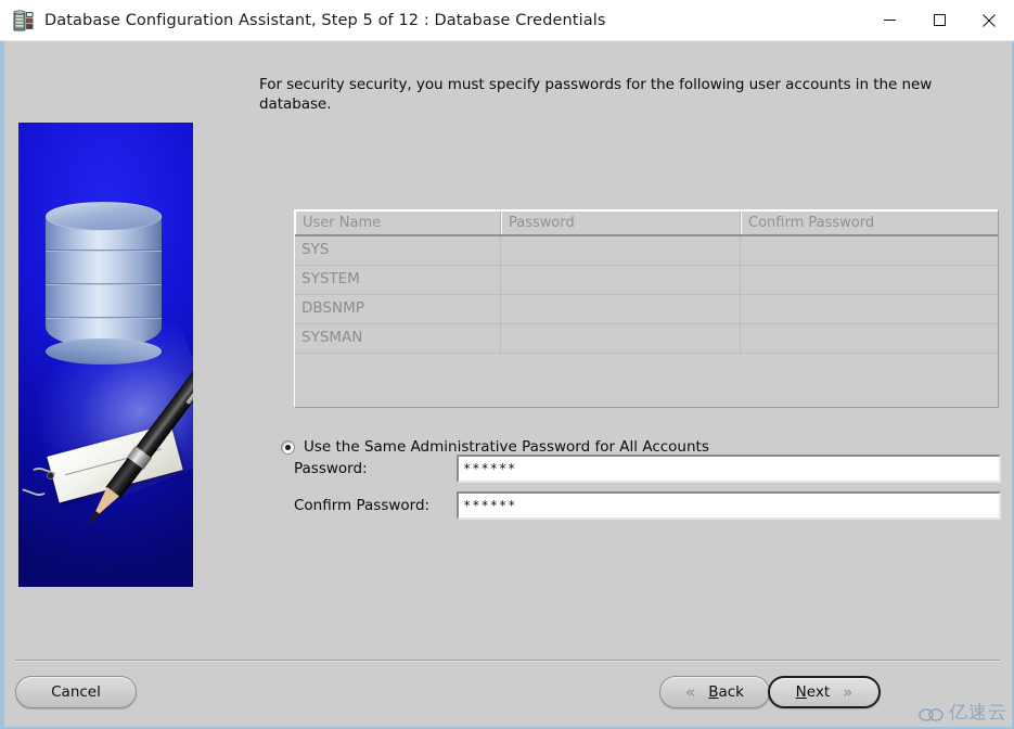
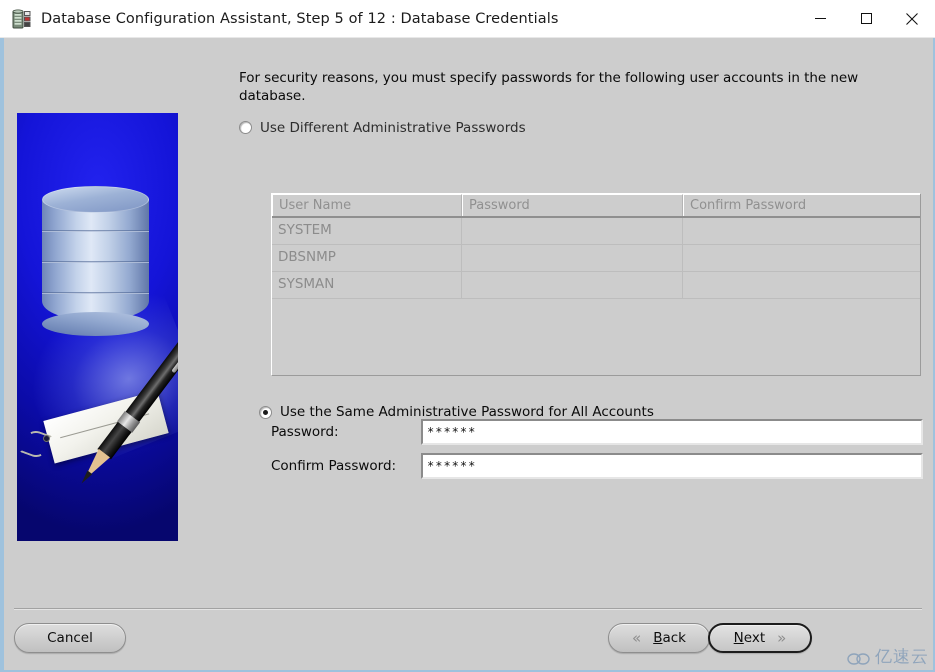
  Database Configuration Assistant, Step 5 of 12 : Database Credentials
- For security security, you must specify passwords for the following user accounts in the new database.
+ For security reasons, you must specify passwords for the following user accounts in the new database.
+ Use Different Administrative Passwords
  User Name
  Password
  Confirm Password
- SYS
  SYSTEM
  DBSNMP
  SYSMAN
  Use the Same Administrative Password for All Accounts
  Password:
  ******
  Confirm Password:
  ******
  Cancel
  «
  Back
  Next
  »
  亿速云
